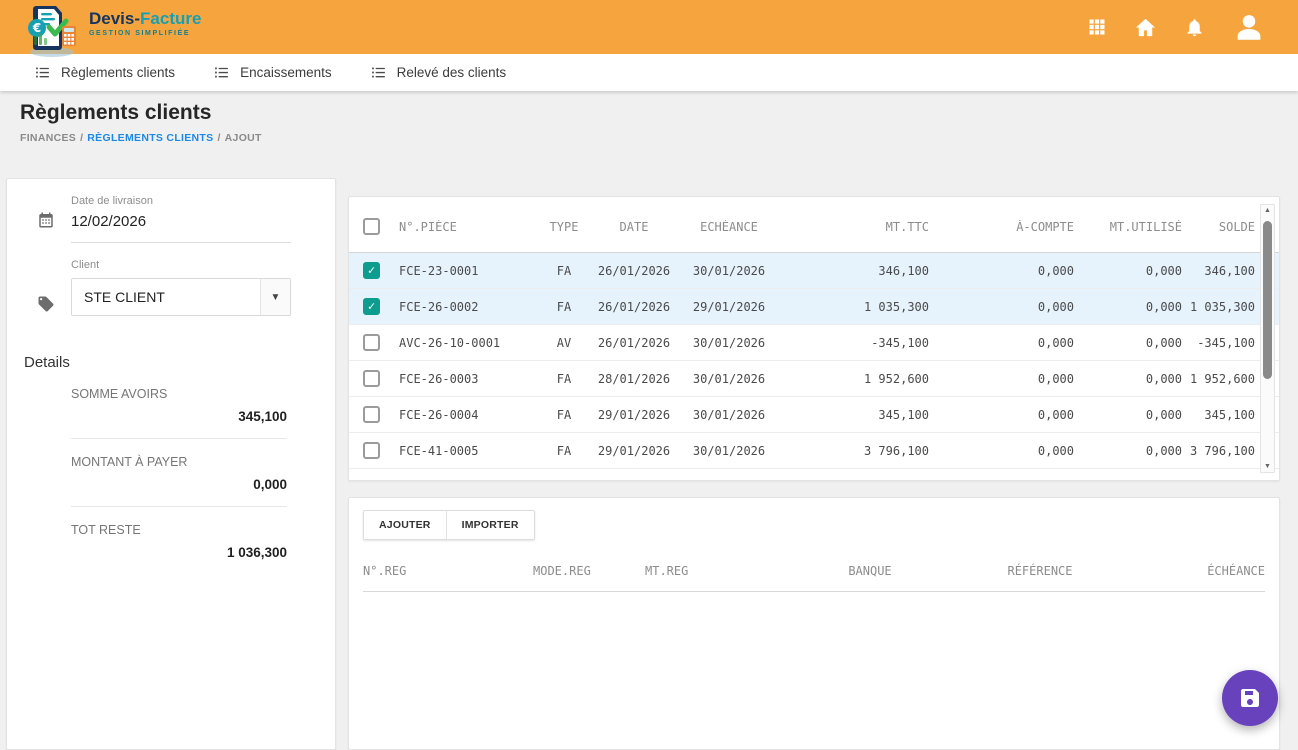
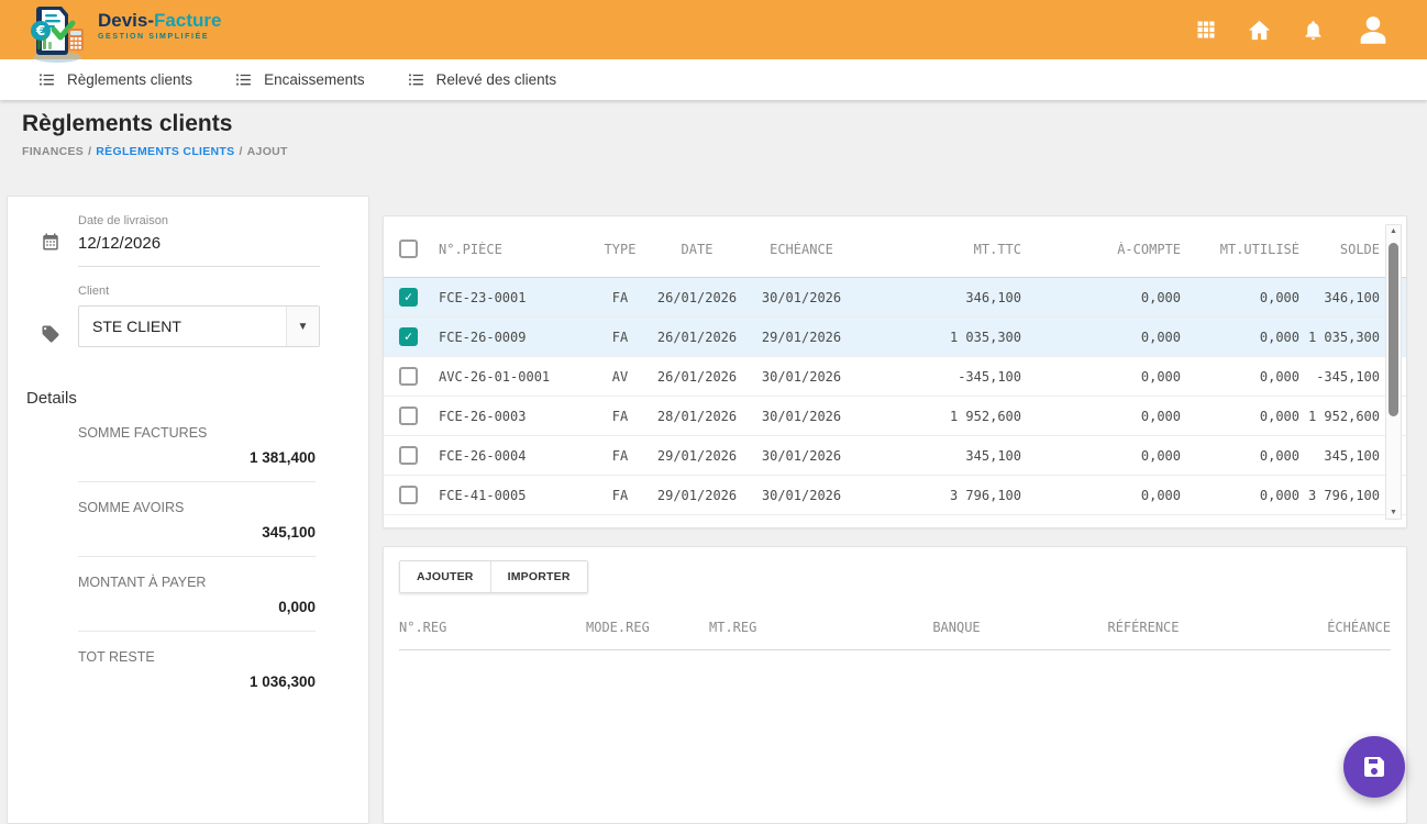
  €
  Devis-Facture
  Règlements clients
  Encaissements
  Relevé des clients
  Règlements clients
  FINANCES / RÈGLEMENTS CLIENTS / AJOUT
  Date de livraison
- 12/02/2026
+ 12/12/2026
  Client
  STE CLIENT
  ▼
  Details
+ SOMME FACTURES
+ 1 381,400
  SOMME AVOIRS
  345,100
  MONTANT À PAYER
  0,000
  TOT RESTE
  1 036,300
  N°.PIÈCE
  TYPE
  DATE
  ECHÉANCE
  MT.TTC
  À-COMPTE
  MT.UTILISÉ
  SOLDE
  ✓
  FCE-23-0001
  FA
  26/01/2026
  30/01/2026
  346,100
  0,000
  0,000
  346,100
  ✓
- FCE-26-0002
+ FCE-26-0009
  FA
  26/01/2026
  29/01/2026
  1 035,300
  0,000
  0,000
  1 035,300
- AVC-26-10-0001
+ AVC-26-01-0001
  AV
  26/01/2026
  30/01/2026
  -345,100
  0,000
  0,000
  -345,100
  FCE-26-0003
  FA
  28/01/2026
  30/01/2026
  1 952,600
  0,000
  0,000
  1 952,600
  FCE-26-0004
  FA
  29/01/2026
  30/01/2026
  345,100
  0,000
  0,000
  345,100
  FCE-41-0005
  FA
  29/01/2026
  30/01/2026
  3 796,100
  0,000
  0,000
  3 796,100
  AJOUTER
  IMPORTER
  N°.REG
  MODE.REG
  MT.REG
  BANQUE
  RÉFÉRENCE
  ÉCHÉANCE
